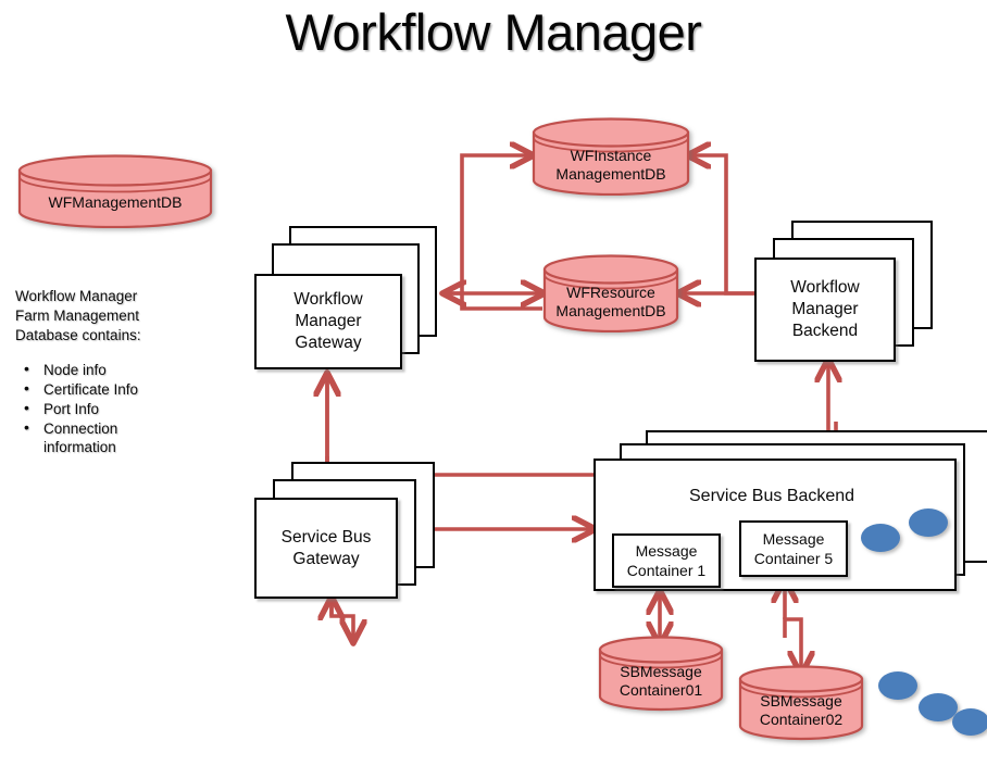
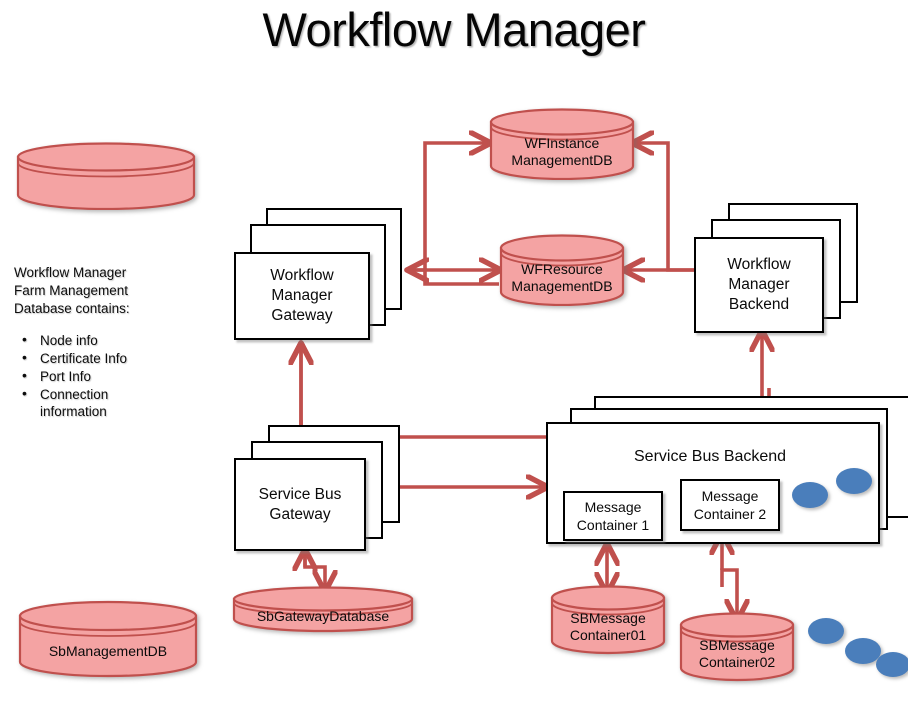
  Workflow Manager
  Workflow Manager
  Farm Management
  Database contains:
  Node info
  Certificate Info
  Port Info
  Connection information
- WFManagementDB
  WFInstance
  ManagementDB
  WFResource
  ManagementDB
+ SbGatewayDatabase
  SBMessage
  Container01
  SBMessage
  Container02
+ SbManagementDB
  Workflow
  Manager
  Gateway
  Workflow
  Manager
  Backend
  Service Bus
  Gateway
  Service Bus Backend
  Message
  Container 1
  Message
- Container 5
+ Container 2
